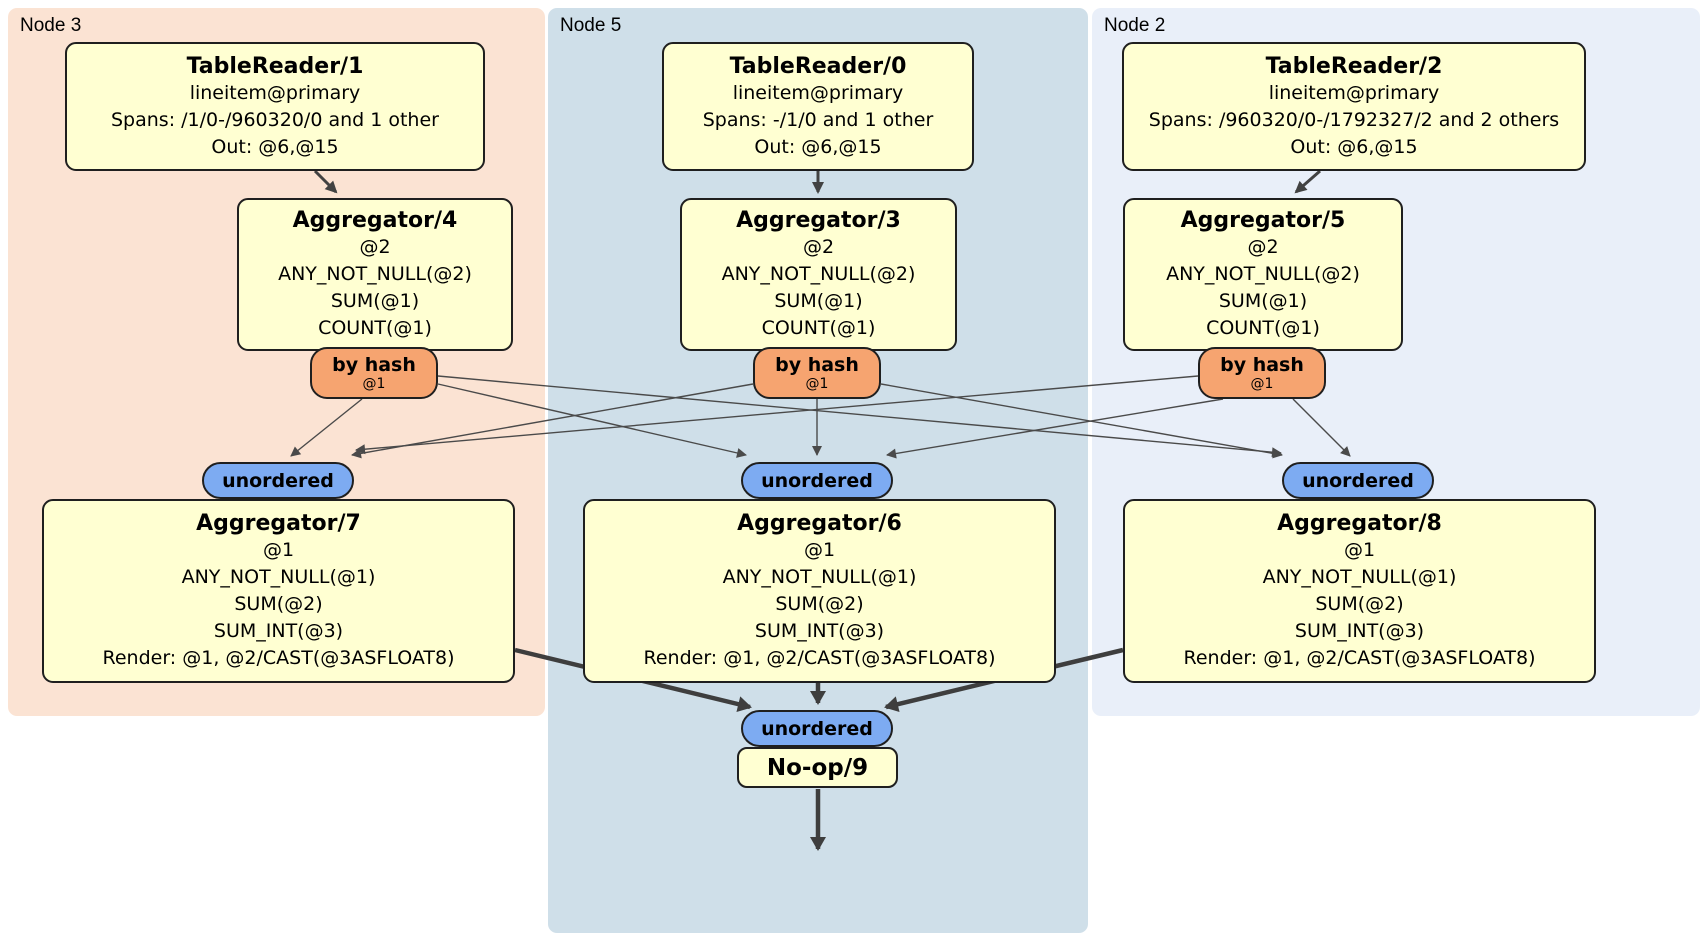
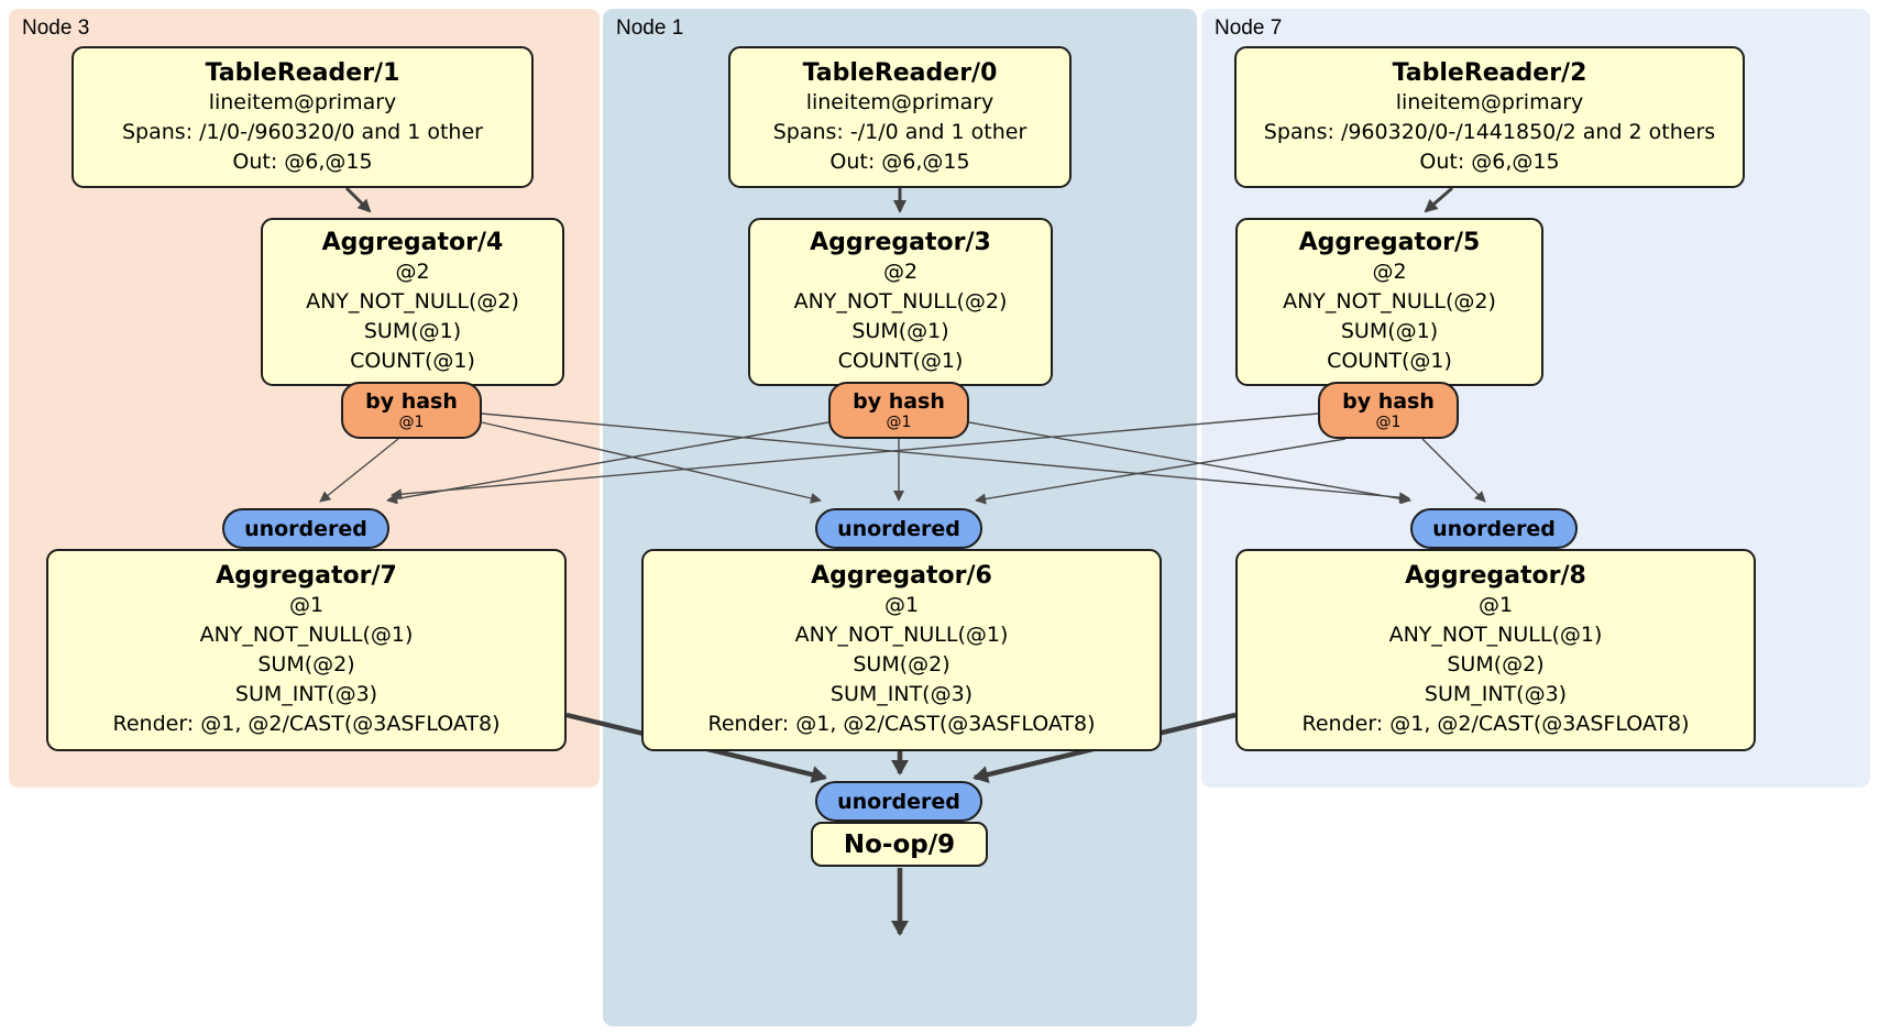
  Node 3
- Node 5
+ Node 1
- Node 2
+ Node 7
  TableReader/1
  lineitem@primary
  Spans: /1/0-/960320/0 and 1 other
  Out: @6,@15
  TableReader/0
  lineitem@primary
  Spans: -/1/0 and 1 other
  Out: @6,@15
  TableReader/2
  lineitem@primary
- Spans: /960320/0-/1792327/2 and 2 others
+ Spans: /960320/0-/1441850/2 and 2 others
  Out: @6,@15
  Aggregator/4
  @2
  ANY_NOT_NULL(@2)
  SUM(@1)
  COUNT(@1)
  Aggregator/3
  @2
  ANY_NOT_NULL(@2)
  SUM(@1)
  COUNT(@1)
  Aggregator/5
  @2
  ANY_NOT_NULL(@2)
  SUM(@1)
  COUNT(@1)
  by hash
  @1
  by hash
  @1
  by hash
  @1
  unordered
  unordered
  unordered
  Aggregator/7
  @1
  ANY_NOT_NULL(@1)
  SUM(@2)
  SUM_INT(@3)
  Render: @1, @2/CAST(@3ASFLOAT8)
  Aggregator/6
  @1
  ANY_NOT_NULL(@1)
  SUM(@2)
  SUM_INT(@3)
  Render: @1, @2/CAST(@3ASFLOAT8)
  Aggregator/8
  @1
  ANY_NOT_NULL(@1)
  SUM(@2)
  SUM_INT(@3)
  Render: @1, @2/CAST(@3ASFLOAT8)
  unordered
  No-op/9
